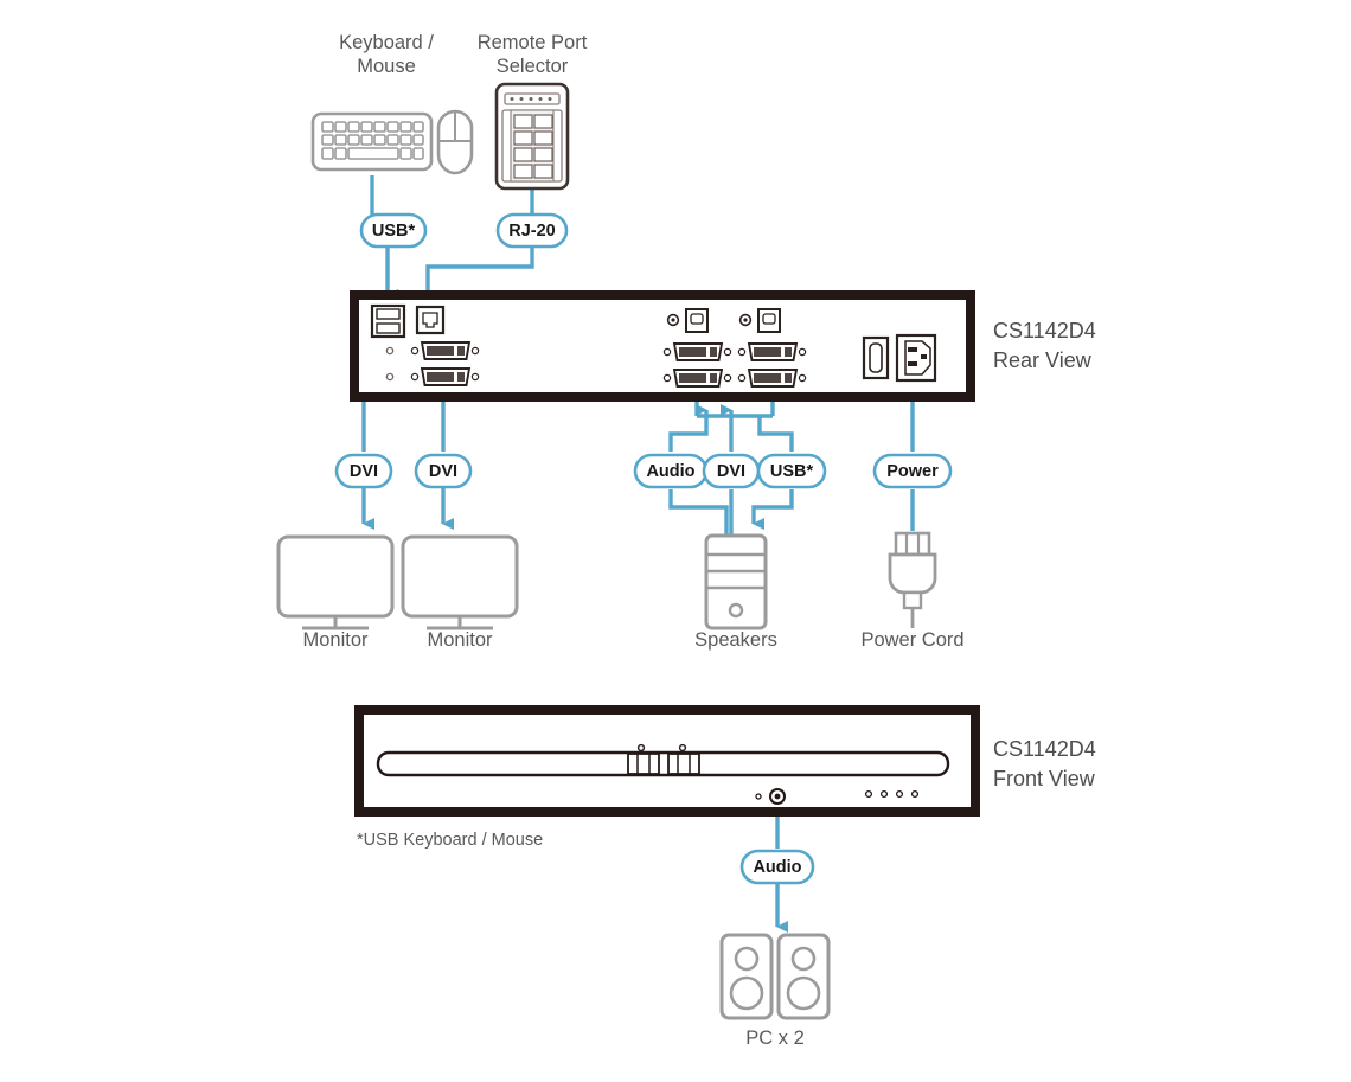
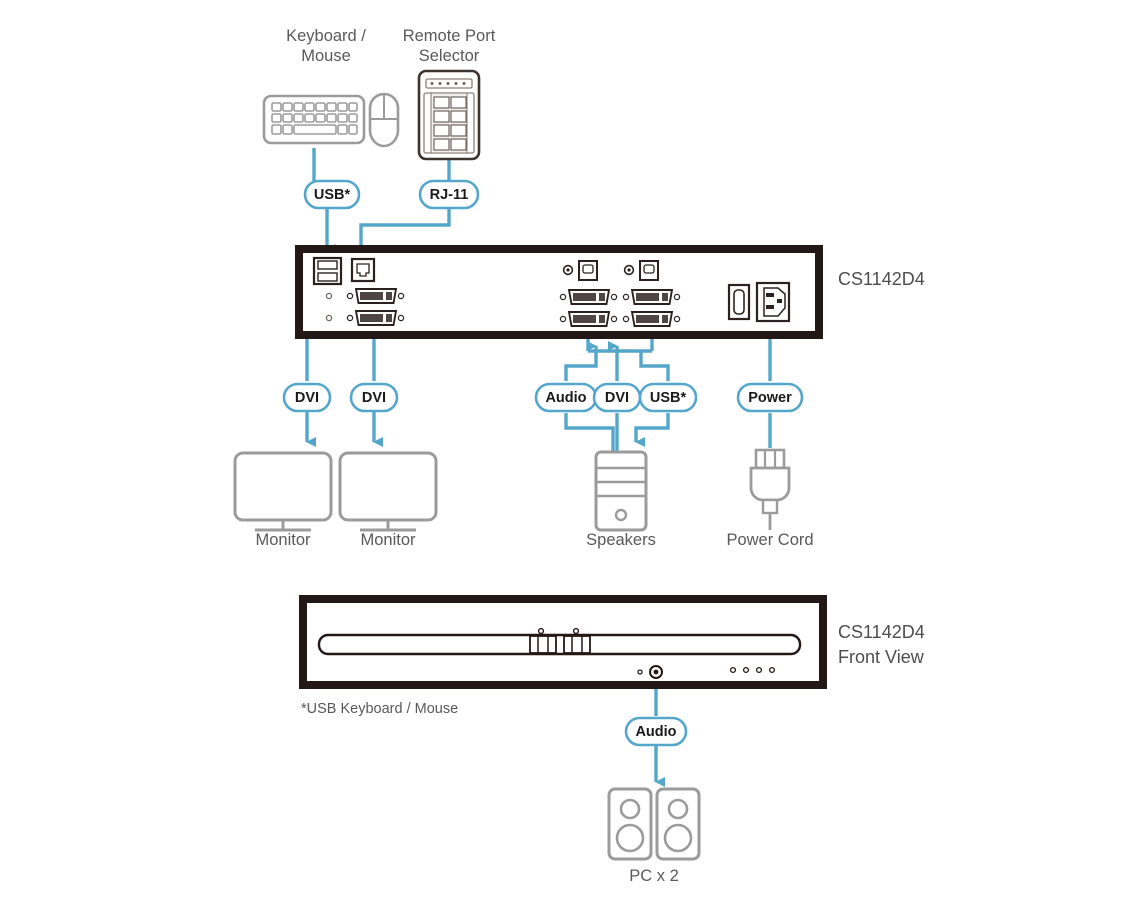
  USB*
- RJ-20
+ RJ-11
  DVI
  DVI
  Audio
  DVI
  USB*
  Power
  Audio
  Keyboard /
  Mouse
  Remote Port
  Selector
  Monitor
  Monitor
  Speakers
  Power Cord
  PC x 2
  CS1142D4
- Rear View
  CS1142D4
  Front View
  *USB Keyboard / Mouse
